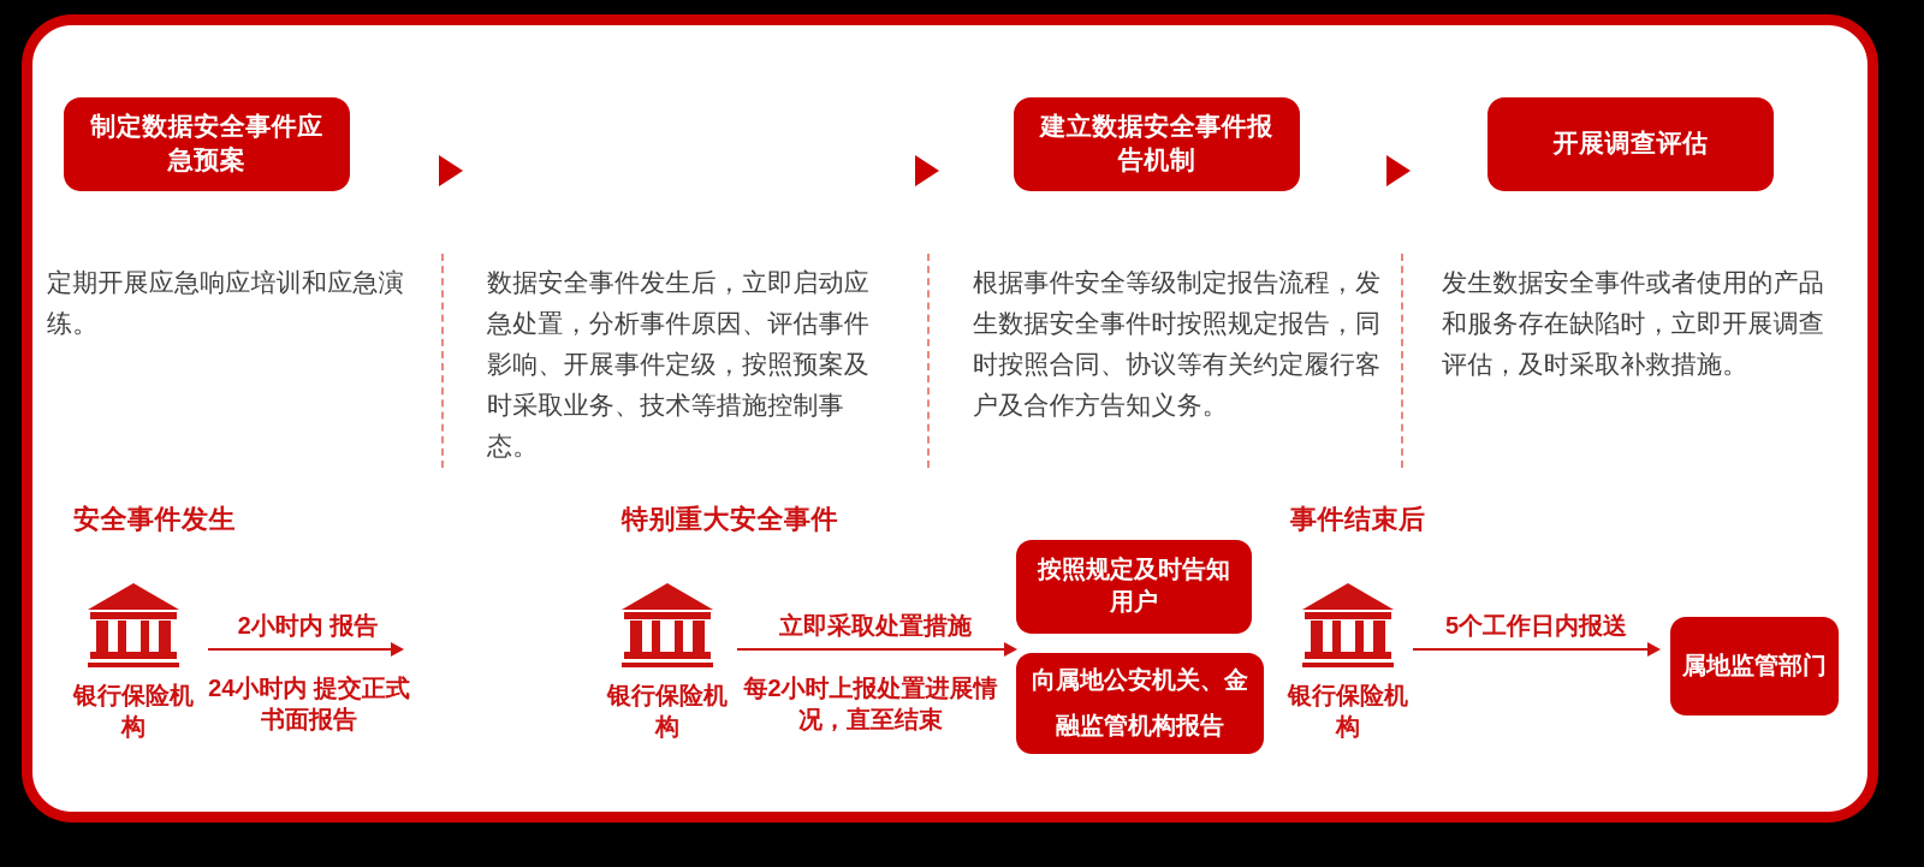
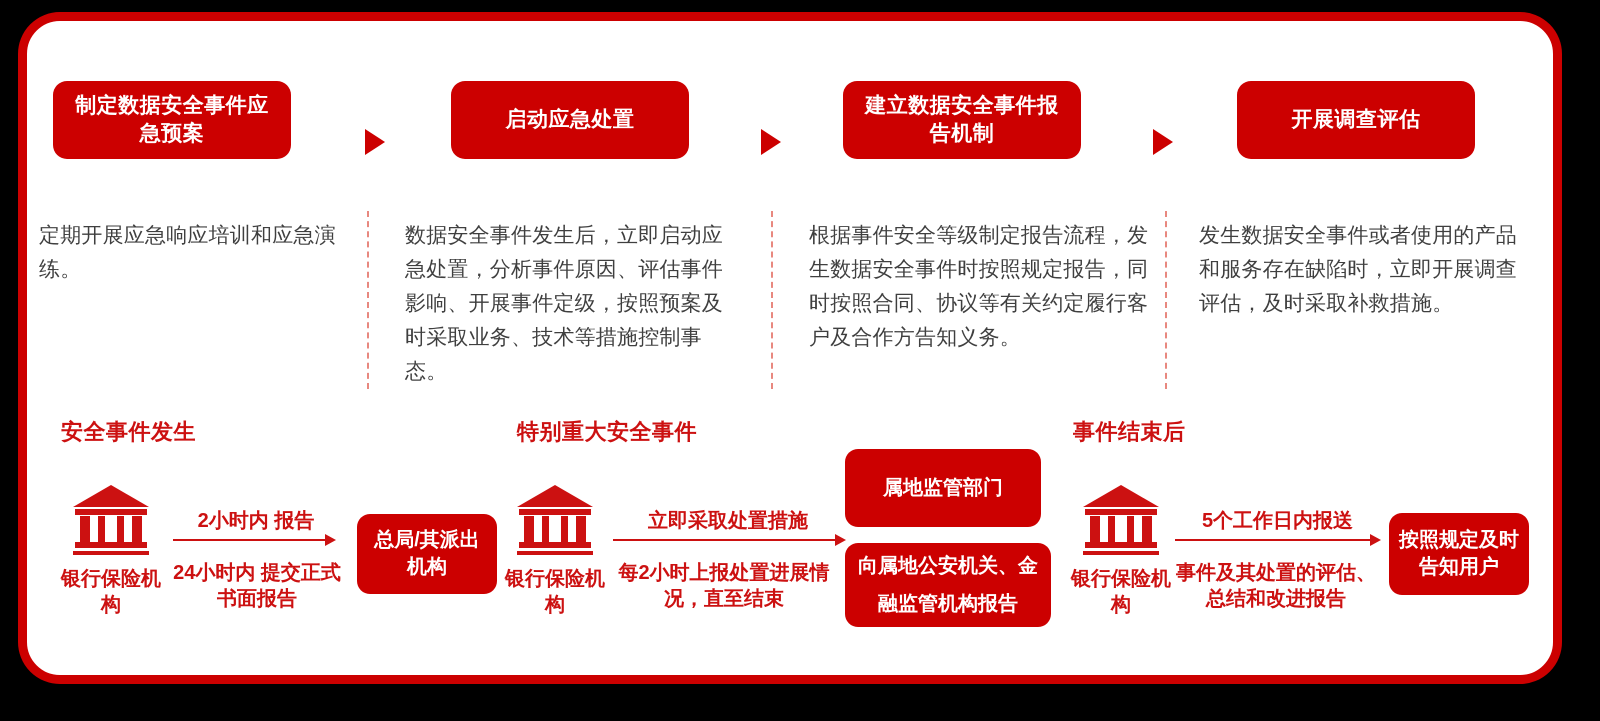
  制定数据安全事件应急预案
+ 启动应急处置
  建立数据安全事件报告机制
  开展调查评估
  定期开展应急响应培训和应急演练。
  数据安全事件发生后，立即启动应急处置，分析事件原因、评估事件影响、开展事件定级，按照预案及时采取业务、技术等措施控制事态。
  根据事件安全等级制定报告流程，发生数据安全事件时按照规定报告，同时按照合同、协议等有关约定履行客户及合作方告知义务。
  发生数据安全事件或者使用的产品和服务存在缺陷时，立即开展调查评估，及时采取补救措施。
  安全事件发生
  银行保险机构
  2小时内 报告
  24小时内 提交正式书面报告
+ 总局/其派出机构
  特别重大安全事件
  银行保险机构
  立即采取处置措施
  每2小时上报处置进展情况，直至结束
- 按照规定及时告知用户
+ 属地监管部门
  向属地公安机关、金融监管机构报告
  事件结束后
  银行保险机构
  5个工作日内报送
+ 事件及其处置的评估、总结和改进报告
- 属地监管部门
+ 按照规定及时告知用户
